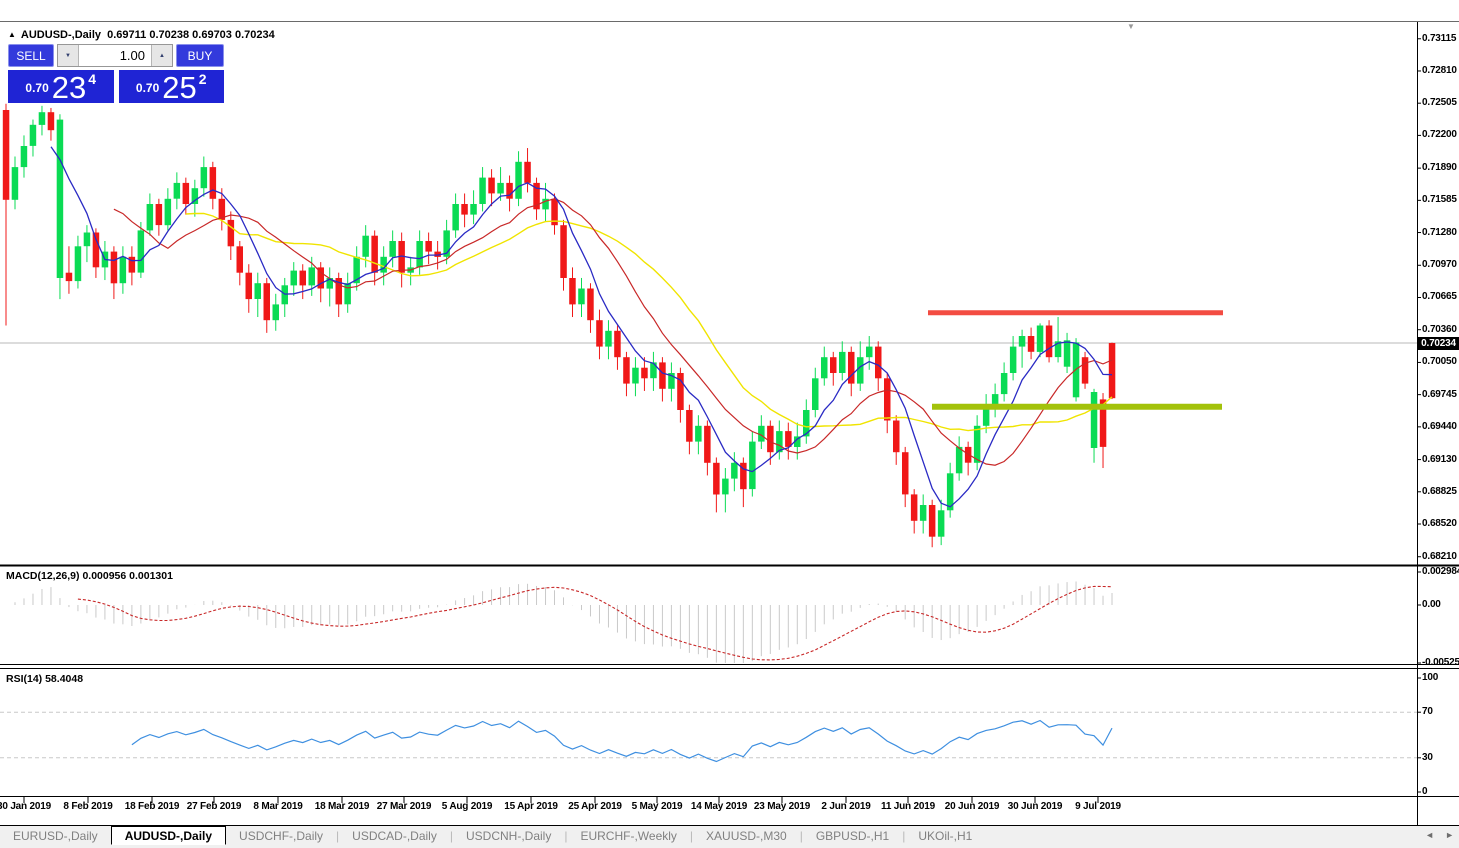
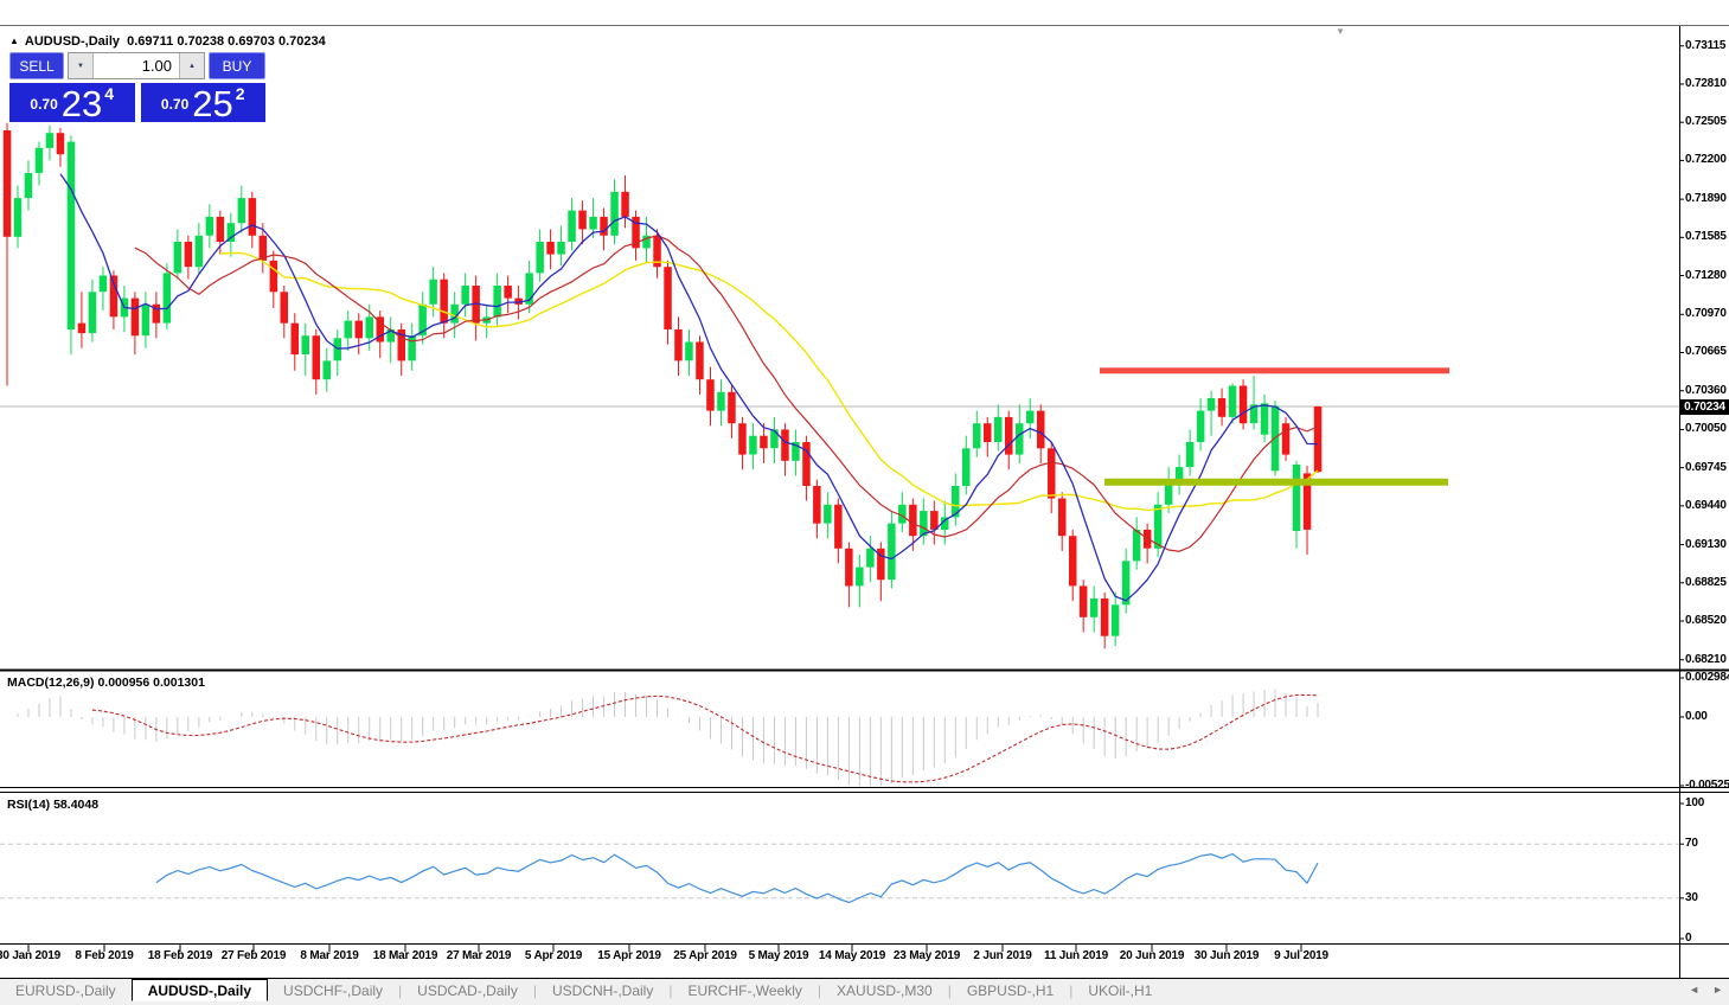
  ▲ AUDUSD-,Daily 0.69711 0.70238 0.69703 0.70234
  ▼
  SELL
  1.00
  BUY
  0.70
  23
  4
  0.70
  25
  2
  MACD(12,26,9) 0.000956 0.001301
  RSI(14) 58.4048
  0.70234
  0.73115
  0.72810
  0.72505
  0.72200
  0.71890
  0.71585
  0.71280
  0.70970
  0.70665
  0.70360
  0.70050
  0.69745
  0.69440
  0.69130
  0.68825
  0.68520
  0.68210
  0.00298
  0.00
  -0.00525
  100
  70
  30
  0
  0 Jan 2019
  8 Feb 2019
  18 Feb 2019
  27 Feb 2019
  8 Mar 2019
  18 Mar 2019
  27 Mar 2019
- 5 Aug 2019
+ 5 Apr 2019
  15 Apr 2019
  25 Apr 2019
  5 May 2019
  14 May 2019
  23 May 2019
  2 Jun 2019
  11 Jun 2019
  20 Jun 2019
  30 Jun 2019
  9 Jul 2019
  EURUSD-,Daily
  AUDUSD-,Daily
  USDCHF-,Daily
  |
  USDCAD-,Daily
  |
  USDCNH-,Daily
  |
  EURCHF-,Weekly
  |
  XAUUSD-,M30
  |
  GBPUSD-,H1
  |
  UKOil-,H1
  ◄
  ►
